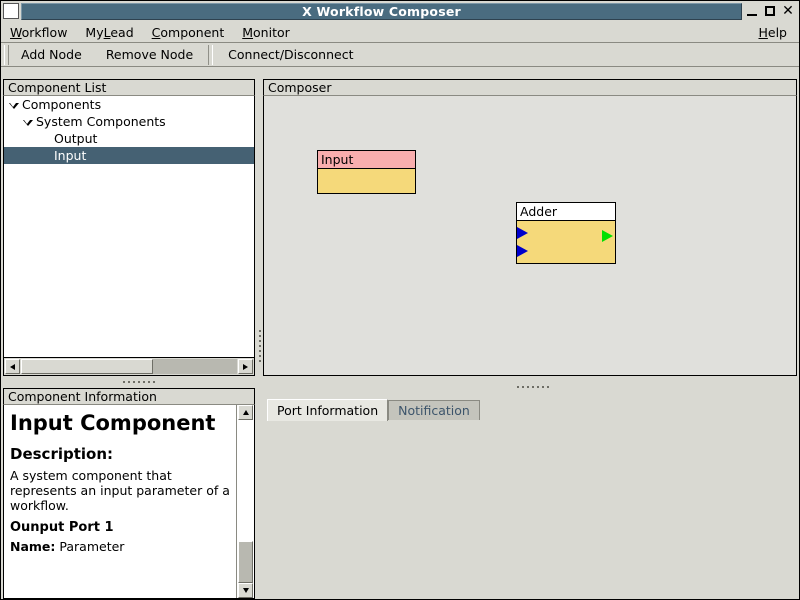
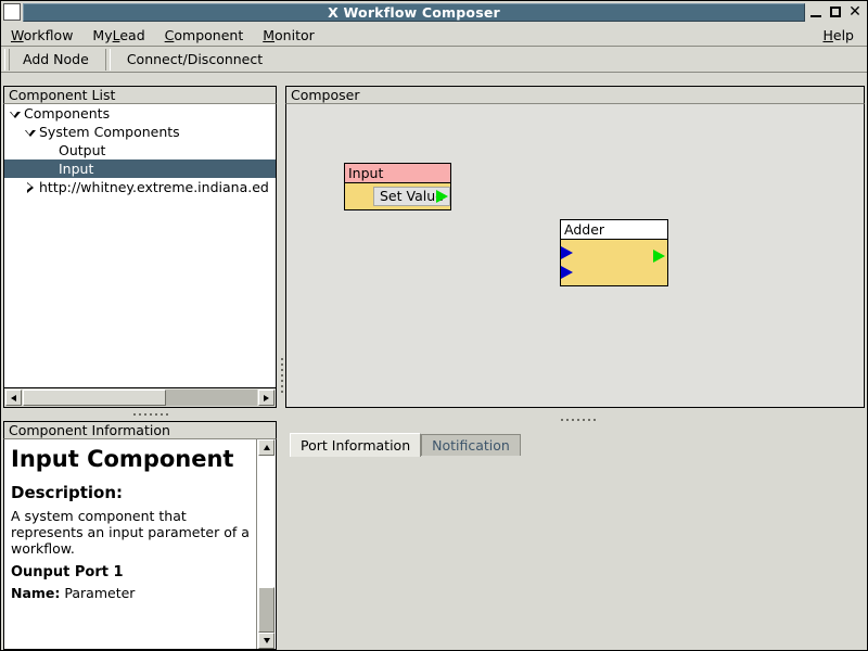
  X Workflow Composer
  ✕
  Workflow
  MyLead
  Component
  Monitor
  Help
  Add Node
- Remove Node
  Connect/Disconnect
  Component List
  Components
  System Components
  Output
  Input
+ http://whitney.extreme.indiana.ed
  Component Information
  Input Component
  Description:
  A system component that represents an input parameter of a workflow.
  Ounput Port 1
  Name: Parameter
  Composer
  Input
+ Set Value
  Adder
  Port Information
  Notification
